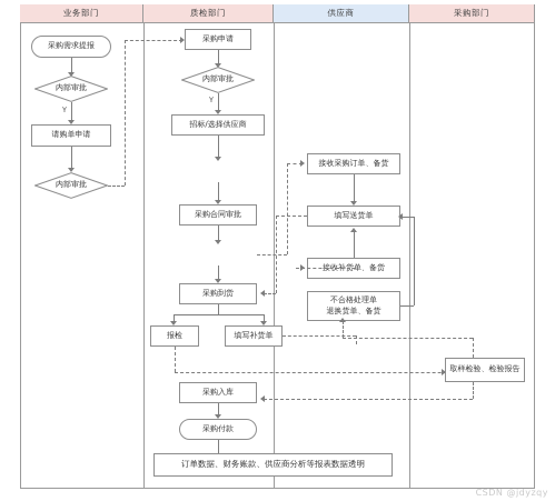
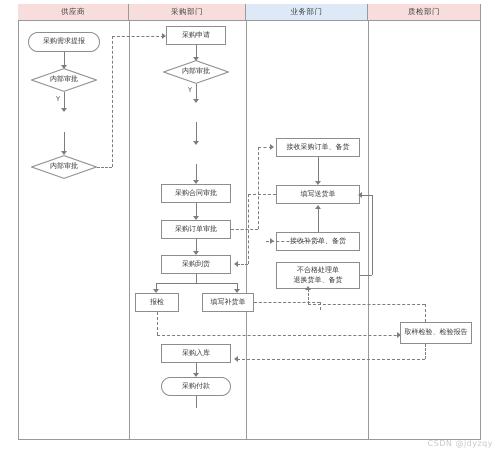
- 业务部门
+ 供应商
- 质检部门
+ 采购部门
- 供应商
+ 业务部门
- 采购部门
+ 质检部门
  采购需求提报
  内部审批
  Y
- 请购单申请
  内部审批
  内部审批
  Y
- 招标/选择供应商
  采购合同审批
+ 采购订单审批
  采购到货
  报检
  填写补货单
  采购入库
  采购付款
  接收采购订单、备货
  填写送货单
  接收补货单、备货
  不合格处理单
  退换货单、备货
  取样检验、检验报告
- 订单数据、财务账款、供应商分析等报表数据透明
  CSDN @jdyzqy
